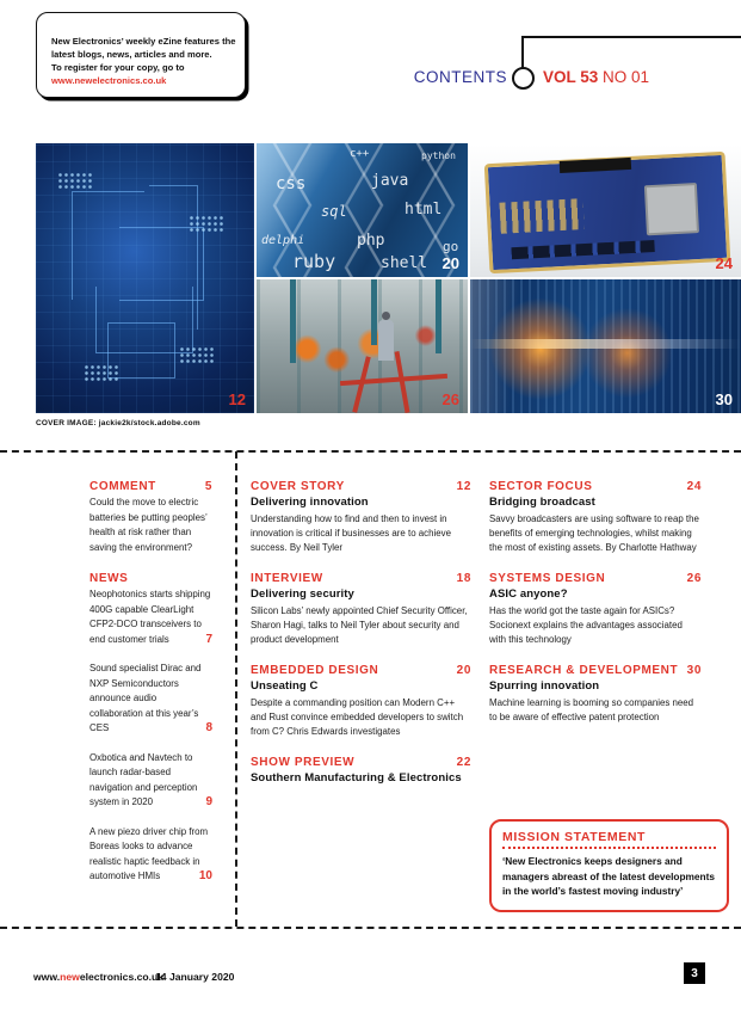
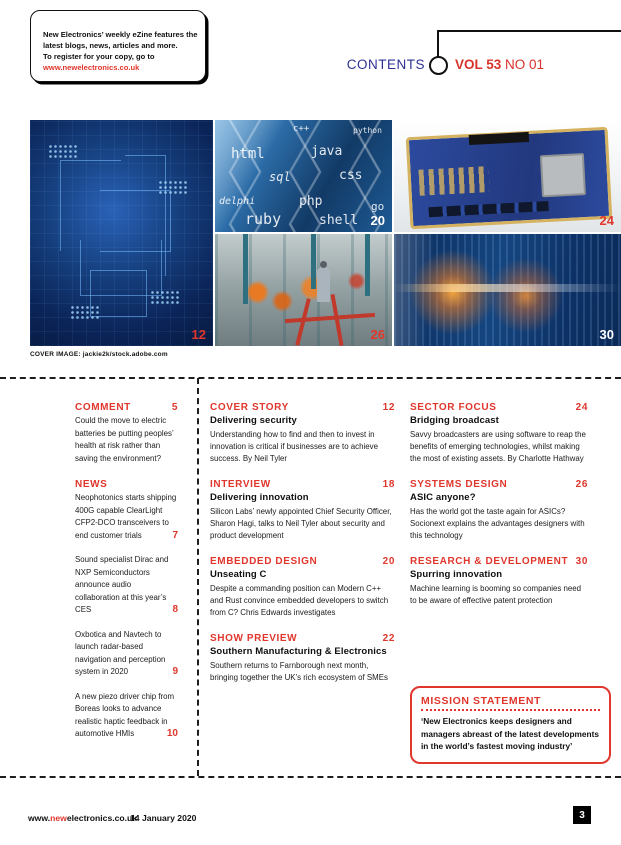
  New Electronics’ weekly eZine features the
  latest blogs, news, articles and more.
  To register for your copy, go to
  www.newelectronics.co.uk
  CONTENTS
  VOL 53 NO 01
  12
  c++
  python
- css
+ html
  java
  sql
- html
+ css
  delphi
  php
  go
  ruby
  shell
  20
  24
  26
  30
  COMMENT
  5
  Could the move to electric batteries be putting peoples’ health at risk rather than saving the environment?
  NEWS
  Neophotonics starts shipping 400G capable ClearLight CFP2-DCO transceivers to end customer trials
  7
  Sound specialist Dirac and NXP Semiconductors announce audio collaboration at this year’s CES
  8
  Oxbotica and Navtech to launch radar-based navigation and perception system in 2020
  9
  A new piezo driver chip from Boreas looks to advance realistic haptic feedback in automotive HMIs
  10
  COVER STORY
  12
- Delivering innovation
+ Delivering security
  Understanding how to find and then to invest in innovation is critical if businesses are to achieve success. By Neil Tyler
  INTERVIEW
  18
- Delivering security
+ Delivering innovation
  Silicon Labs’ newly appointed Chief Security Officer, Sharon Hagi, talks to Neil Tyler about security and product development
  EMBEDDED DESIGN
  20
  Unseating C
  Despite a commanding position can Modern C++ and Rust convince embedded developers to switch from C? Chris Edwards investigates
  SHOW PREVIEW
  22
  Southern Manufacturing & Electronics
+ Southern returns to Farnborough next month, bringing together the UK’s rich ecosystem of SMEs
  SECTOR FOCUS
  24
  Bridging broadcast
  Savvy broadcasters are using software to reap the benefits of emerging technologies, whilst making the most of existing assets. By Charlotte Hathway
  SYSTEMS DESIGN
  26
  ASIC anyone?
- Has the world got the taste again for ASICs? Socionext explains the advantages associated with this technology
+ Has the world got the taste again for ASICs? Socionext explains the advantages designers with this technology
  RESEARCH & DEVELOPMENT
  30
  Spurring innovation
  Machine learning is booming so companies need to be aware of effective patent protection
  MISSION STATEMENT
  ‘New Electronics keeps designers and managers abreast of the latest developments in the world’s fastest moving industry’
  www.newelectronics.co.uk
  14 January 2020
  3
